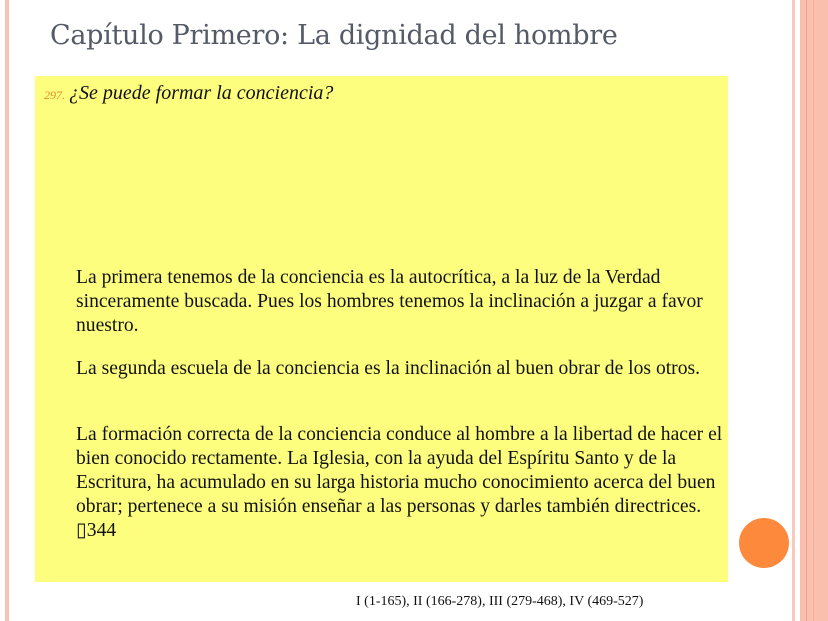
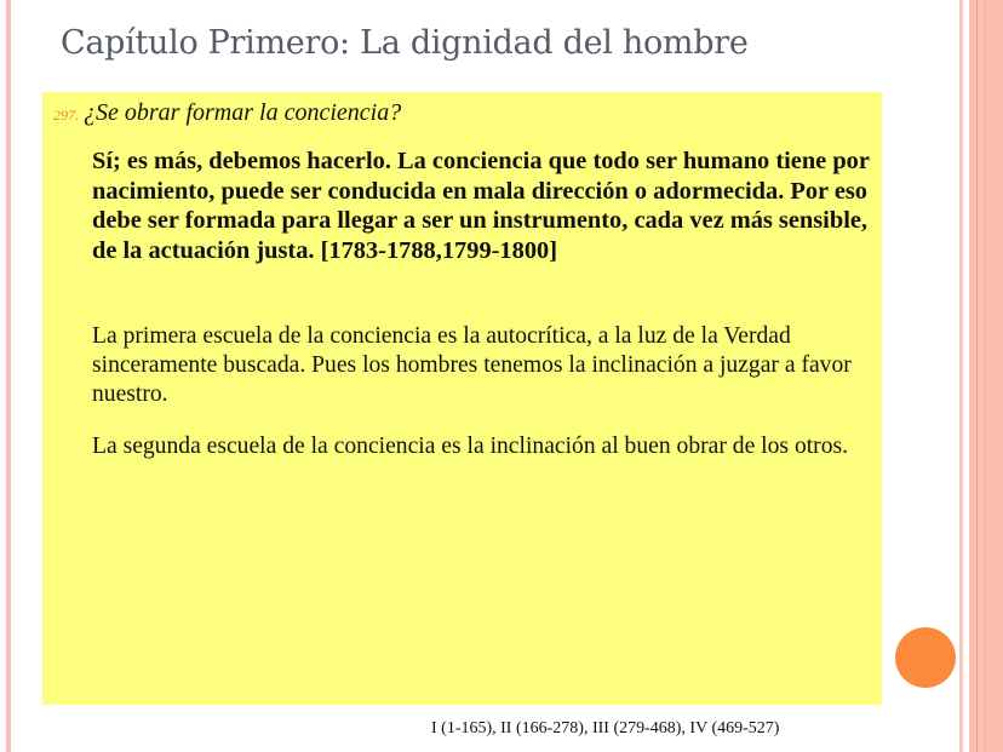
  Capítulo Primero: La dignidad del hombre
- 297. ¿Se puede formar la conciencia?
+ 297. ¿Se obrar formar la conciencia?
+ Sí; es más, debemos hacerlo. La conciencia que todo ser humano tiene por nacimiento, puede ser conducida en mala dirección o adormecida. Por eso debe ser formada para llegar a ser un instrumento, cada vez más sensible, de la actuación justa. [1783-1788,1799-1800]
- La primera tenemos de la conciencia es la autocrítica, a la luz de la Verdad sinceramente buscada. Pues los hombres tenemos la inclinación a juzgar a favor nuestro.
+ La primera escuela de la conciencia es la autocrítica, a la luz de la Verdad sinceramente buscada. Pues los hombres tenemos la inclinación a juzgar a favor nuestro.
  La segunda escuela de la conciencia es la inclinación al buen obrar de los otros.
- La formación correcta de la conciencia conduce al hombre a la libertad de hacer el bien conocido rectamente. La Iglesia, con la ayuda del Espíritu Santo y de la Escritura, ha acumulado en su larga historia mucho conocimiento acerca del buen obrar; pertenece a su misión enseñar a las personas y darles también directrices. ▯344
  I (1-165), II (166-278), III (279-468), IV (469-527)
